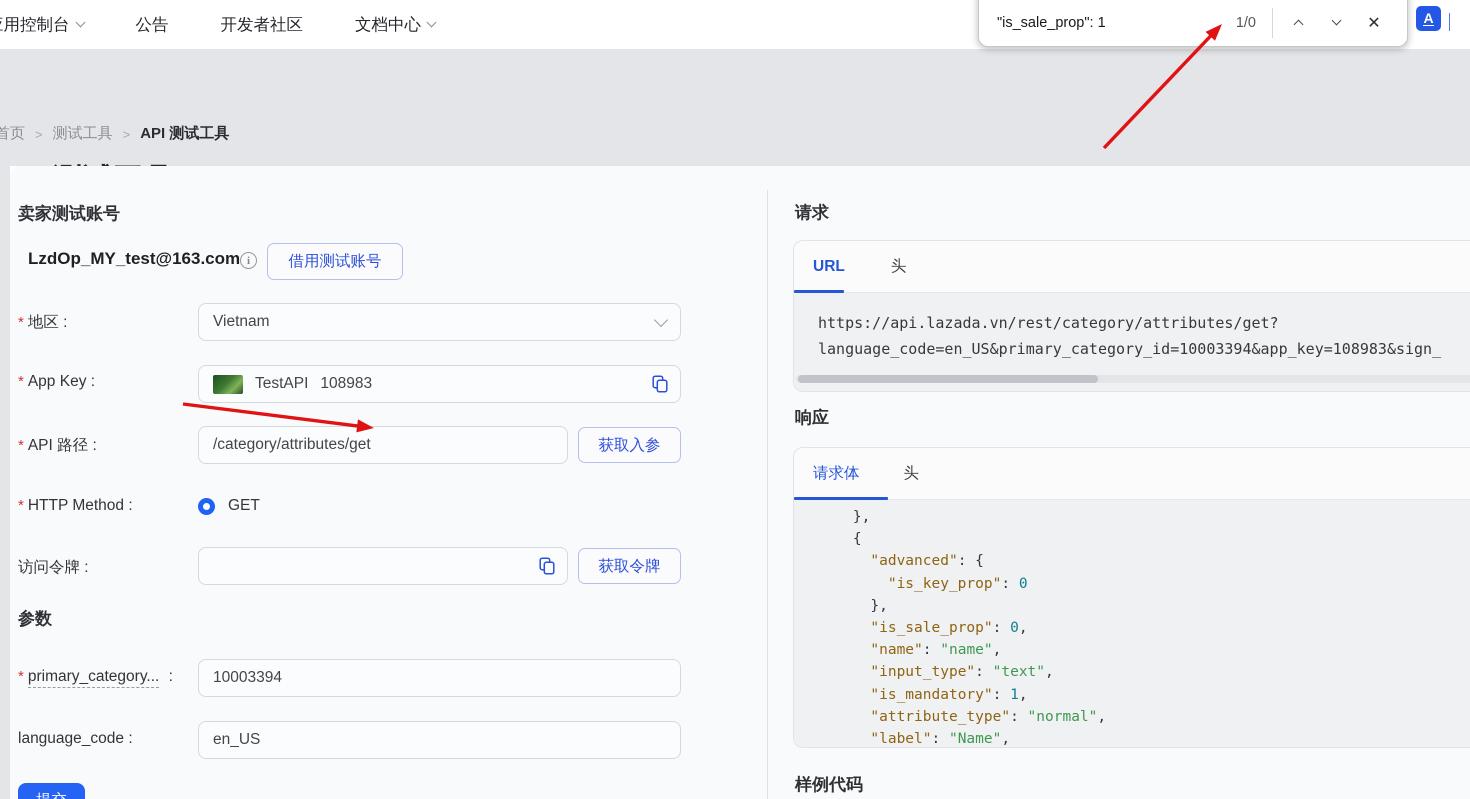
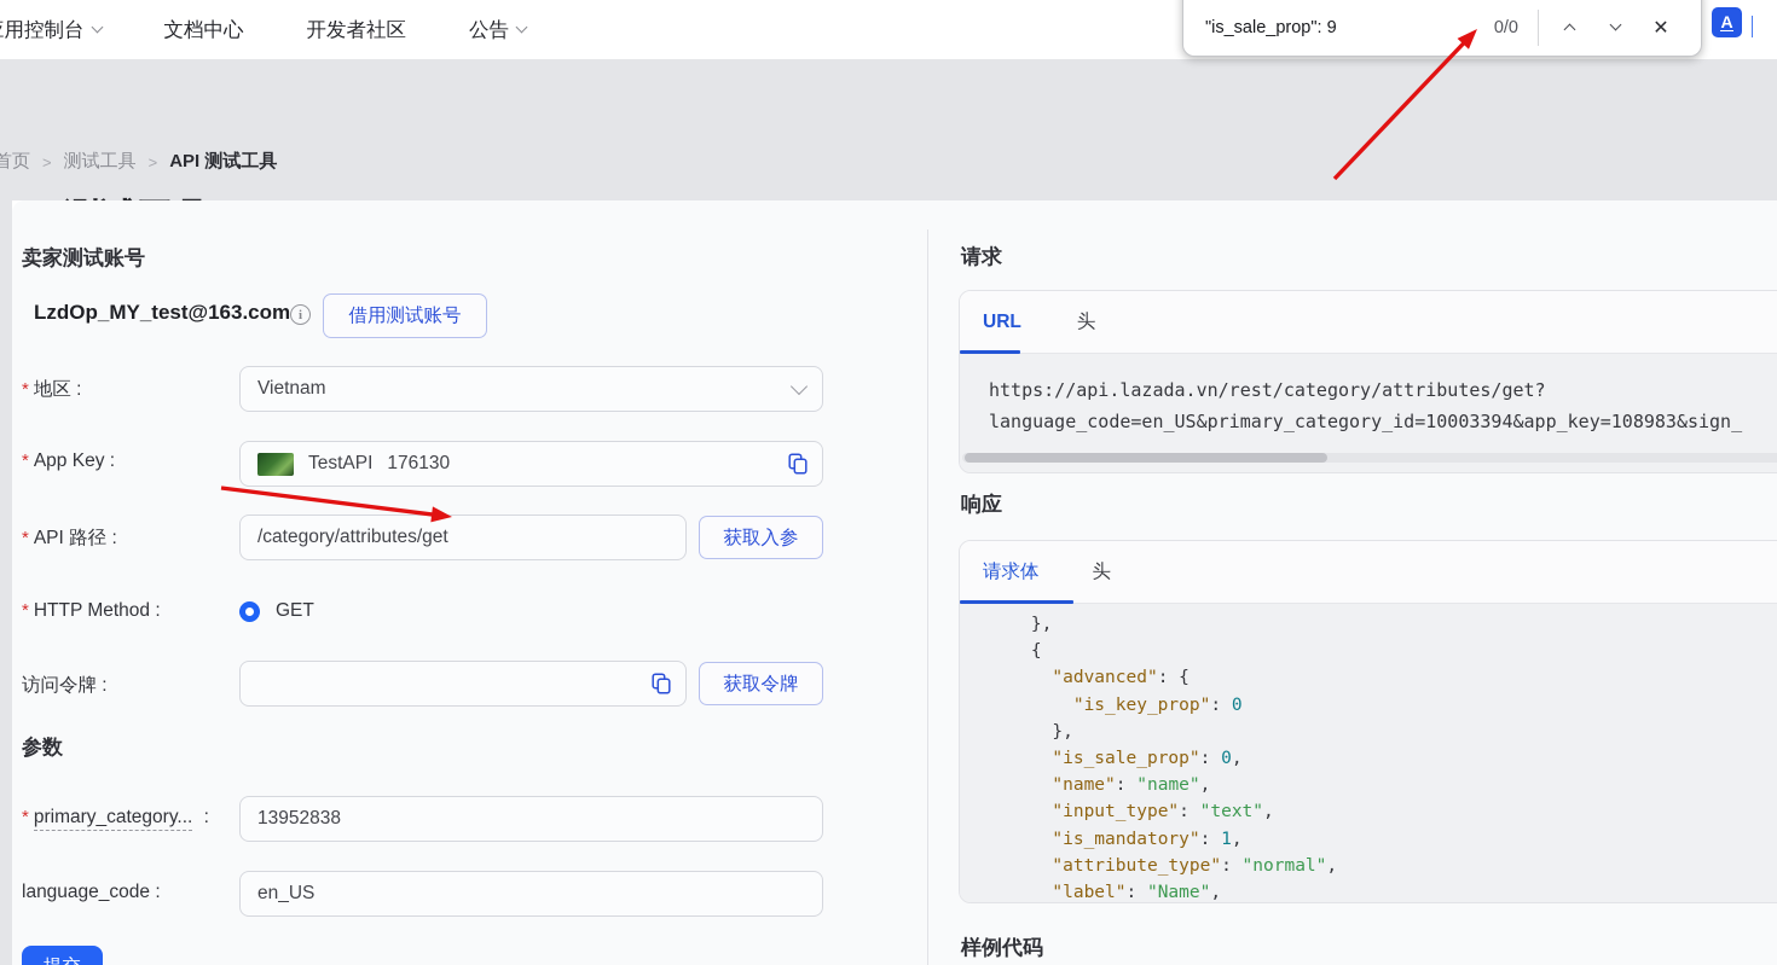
  用控制台
- 公告
+ 文档中心
  开发者社区
- 文档中心
+ 公告
- "is_sale_prop": 1
+ "is_sale_prop": 9
- 1/0
+ 0/0
  ✕
  A
  首页
  >
  测试工具
  >
  API 测试工具
  卖家测试账号
  LzdOp_MY_test@163.com
  i
  借用测试账号
  * 地区 :
  Vietnam
  * App Key :
  TestAPI
- 108983
+ 176130
  * API 路径 :
  /category/attributes/get
  获取入参
  * HTTP Method :
  GET
  访问令牌 :
  获取令牌
  参数
  * primary_category... :
- 10003394
+ 13952838
  language_code :
  en_US
  请求
  URL
  头
  https://api.lazada.vn/rest/category/attributes/get?
  language_code=en_US&primary_category_id=10003394&app_key=108983&sign_
  响应
  请求体
  头
  },
  {
  "advanced": {
  "is_key_prop": 0
  },
  "is_sale_prop": 0,
  "name": "name",
  "input_type": "text",
  "is_mandatory": 1,
  "attribute_type": "normal",
  "label": "Name",
  样例代码
